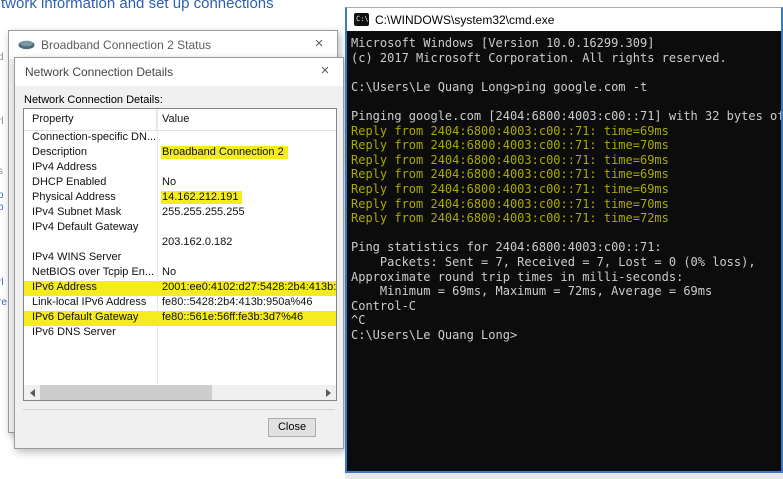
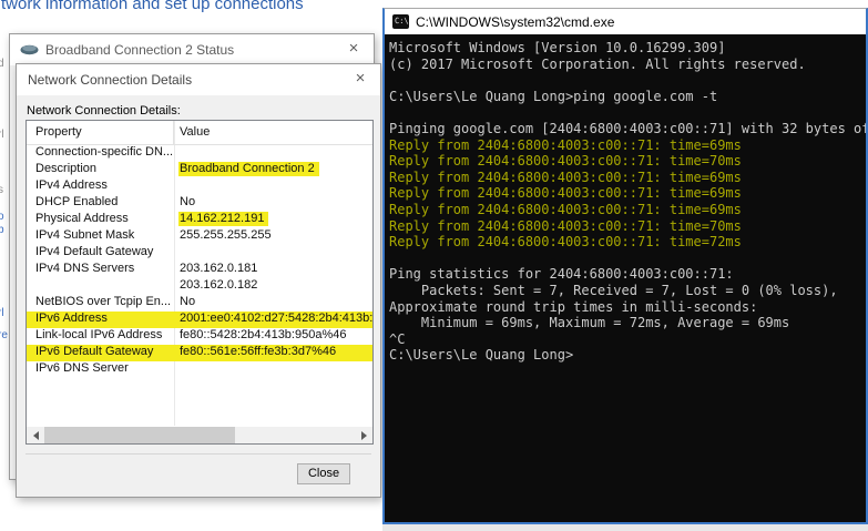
  twork information and set up connections
  d
  s
  o
  b
  Broadband Connection 2 Status
  ×
  Network Connection Details
  ×
  Network Connection Details:
  Property
  Value
  Connection-specific DN...
  Description
  Broadband Connection 2
  IPv4 Address
  DHCP Enabled
  No
  Physical Address
  14.162.212.191
  IPv4 Subnet Mask
  255.255.255.255
  IPv4 Default Gateway
+ IPv4 DNS Servers
+ 203.162.0.181
  203.162.0.182
- IPv4 WINS Server
  NetBIOS over Tcpip En...
  No
  IPv6 Address
  2001:ee0:4102:d27:5428:2b4:413b:
  Link-local IPv6 Address
  fe80::5428:2b4:413b:950a%46
  IPv6 Default Gateway
  fe80::561e:56ff:fe3b:3d7%46
  IPv6 DNS Server
  Close
  C:\
  C:\WINDOWS\system32\cmd.exe
  Microsoft Windows [Version 10.0.16299.309]
  (c) 2017 Microsoft Corporation. All rights reserved.
  C:\Users\Le Quang Long>ping google.com -t
  Pinging google.com [2404:6800:4003:c00::71] with 32 bytes of
  Reply from 2404:6800:4003:c00::71: time=69ms
  Reply from 2404:6800:4003:c00::71: time=70ms
  Reply from 2404:6800:4003:c00::71: time=69ms
  Reply from 2404:6800:4003:c00::71: time=69ms
  Reply from 2404:6800:4003:c00::71: time=69ms
  Reply from 2404:6800:4003:c00::71: time=70ms
  Reply from 2404:6800:4003:c00::71: time=72ms
  Ping statistics for 2404:6800:4003:c00::71:
  Packets: Sent = 7, Received = 7, Lost = 0 (0% loss),
  Approximate round trip times in milli-seconds:
  Minimum = 69ms, Maximum = 72ms, Average = 69ms
- Control-C
  ^C
  C:\Users\Le Quang Long>
